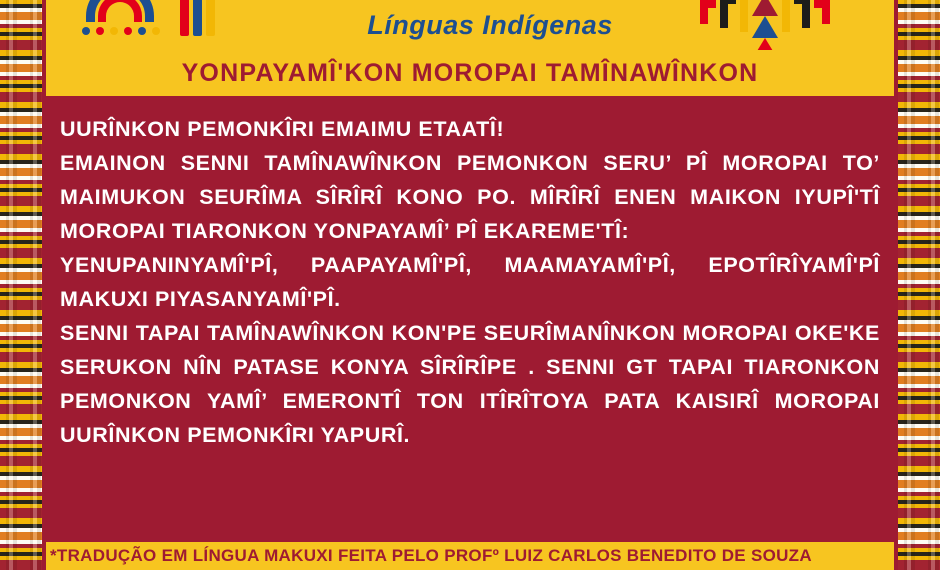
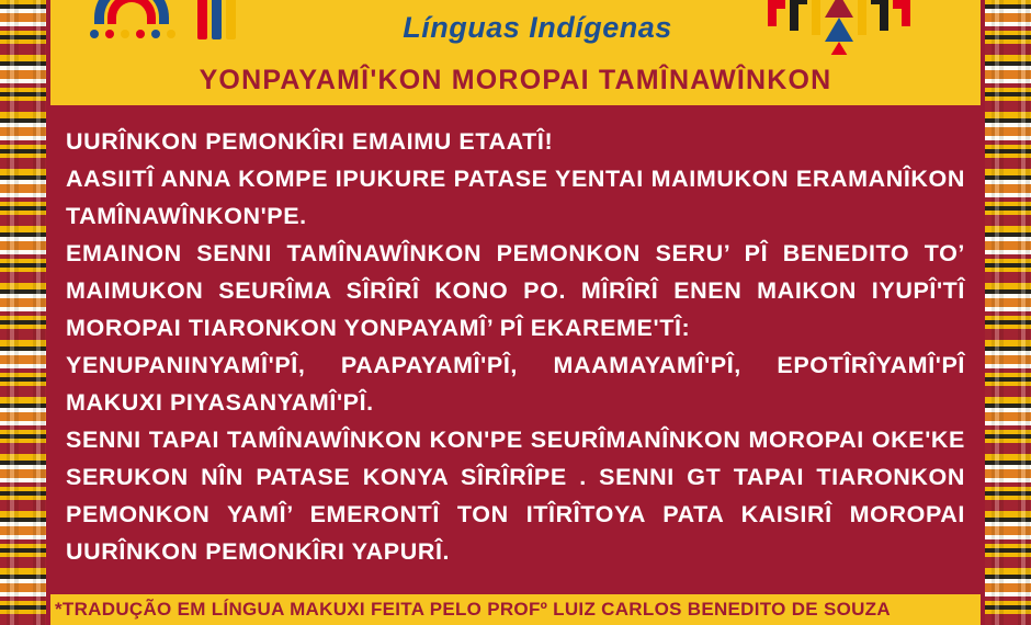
  Línguas Indígenas
  YONPAYAMÎ'KON MOROPAI TAMÎNAWÎNKON
  UURÎNKON PEMONKÎRI EMAIMU ETAATÎ!
+ AASIITÎ ANNA KOMPE IPUKURE PATASE YENTAI MAIMUKON ERAMANÎKON TAMÎNAWÎNKON'PE.
- EMAINON SENNI TAMÎNAWÎNKON PEMONKON SERU’ PÎ MOROPAI TO’ MAIMUKON SEURÎMA SÎRÎRÎ KONO PO. MÎRÎRÎ ENEN MAIKON IYUPÎ'TÎ MOROPAI TIARONKON YONPAYAMÎ’ PÎ EKAREME'TÎ:
+ EMAINON SENNI TAMÎNAWÎNKON PEMONKON SERU’ PÎ BENEDITO TO’ MAIMUKON SEURÎMA SÎRÎRÎ KONO PO. MÎRÎRÎ ENEN MAIKON IYUPÎ'TÎ MOROPAI TIARONKON YONPAYAMÎ’ PÎ EKAREME'TÎ:
  YENUPANINYAMÎ'PÎ, PAAPAYAMÎ'PÎ, MAAMAYAMÎ'PÎ, EPOTÎRÎYAMÎ'PÎ MAKUXI PIYASANYAMÎ'PÎ.
  SENNI TAPAI TAMÎNAWÎNKON KON'PE SEURÎMANÎNKON MOROPAI OKE'KE SERUKON NÎN PATASE KONYA SÎRÎRÎPE . SENNI GT TAPAI TIARONKON PEMONKON YAMÎ’ EMERONTÎ TON ITÎRÎTOYA PATA KAISIRÎ MOROPAI UURÎNKON PEMONKÎRI YAPURÎ.
  *TRADUÇÃO EM LÍNGUA MAKUXI FEITA PELO PROFº LUIZ CARLOS BENEDITO DE SOUZA
